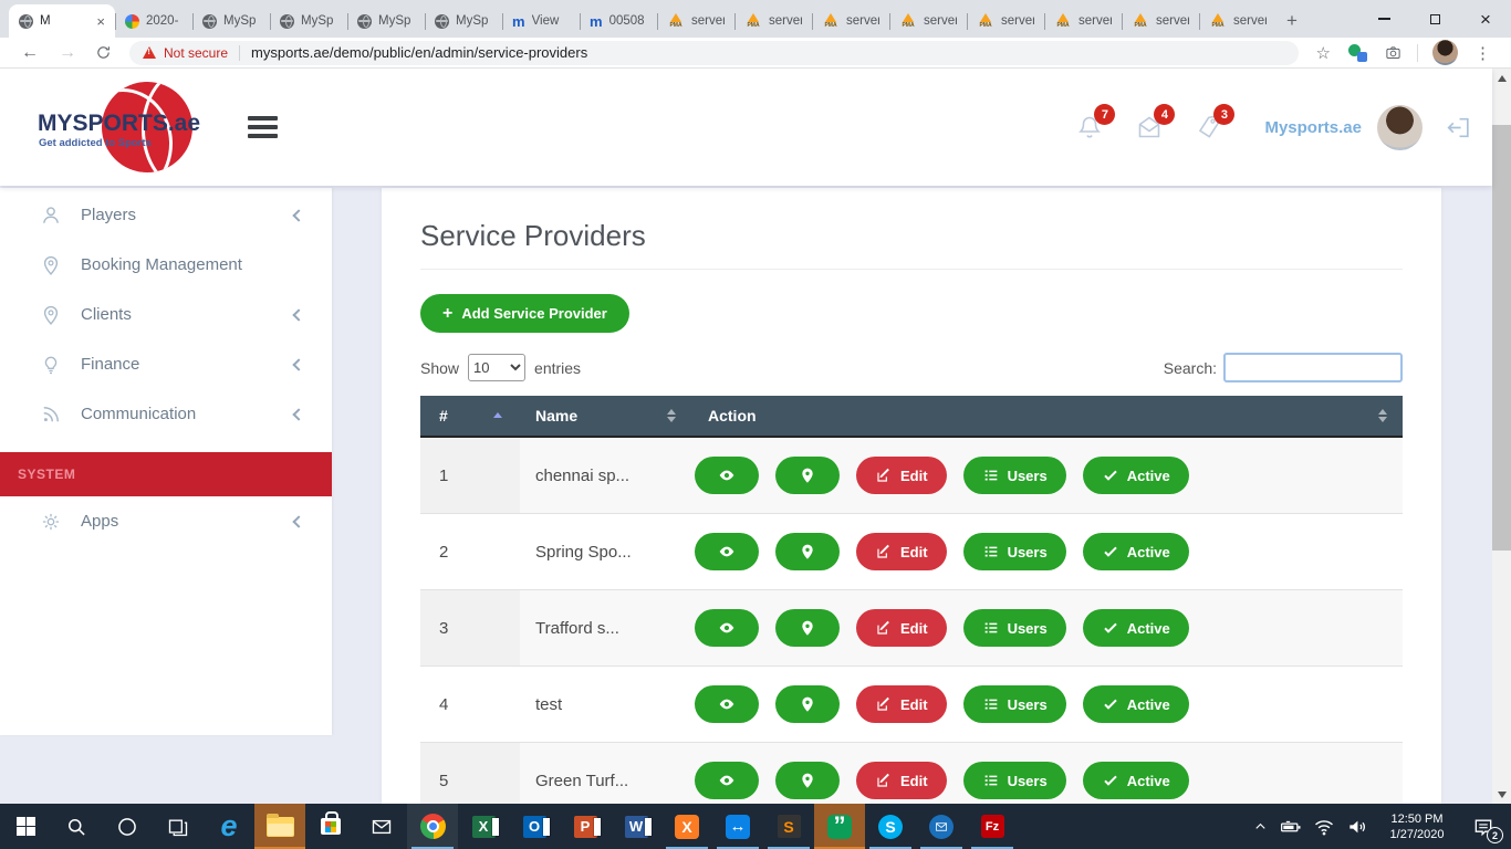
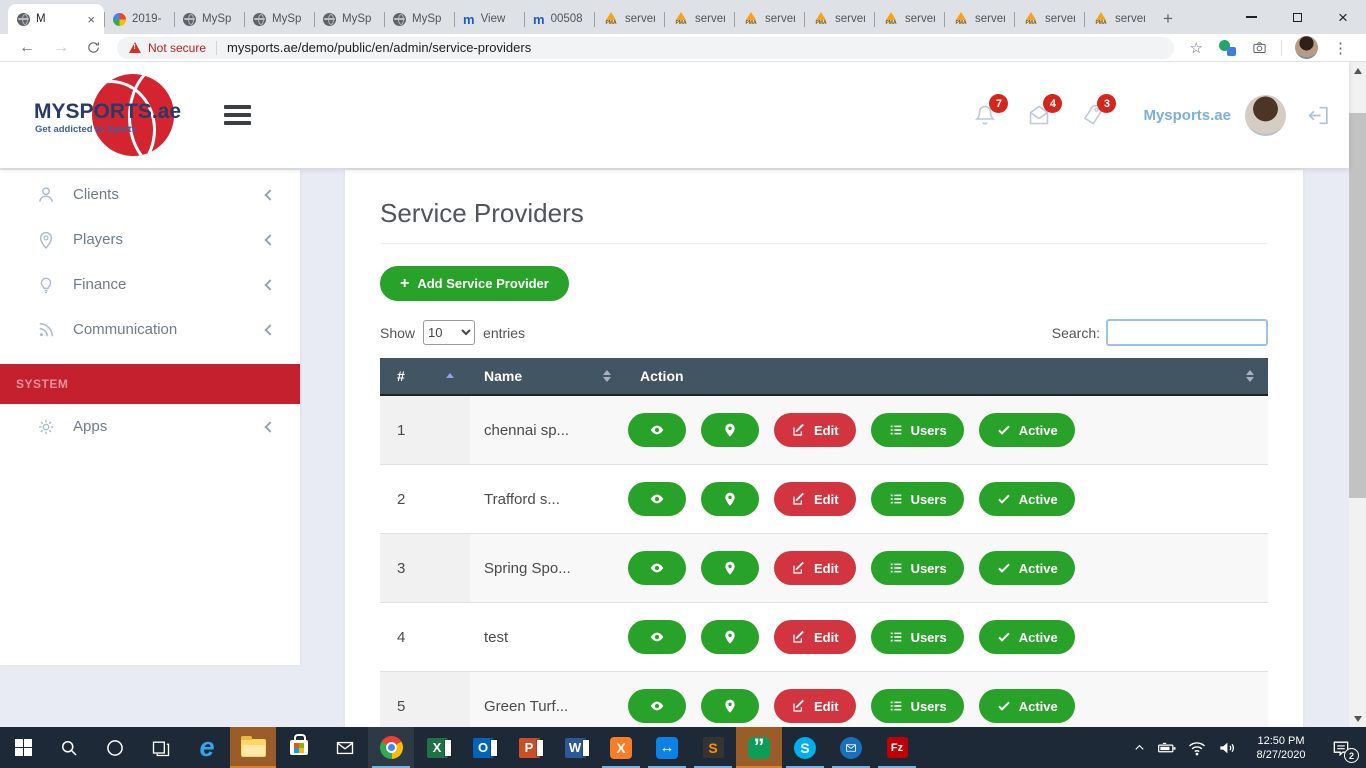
  M
  ×
- 2020-
+ 2019-
  MySp
  MySp
  MySp
  MySp
  m
  View
  m
  00508
  serve
  serve
  serve
  serve
  serve
  serve
  serve
  serve
  +
  ×
  ←
  →
  Not secure
  mysports.ae/demo/public/en/admin/service-providers
  ☆
  ⋮
  MYSPORTS.ae
  Get addicted to Sports
  7
  4
  3
  Mysports.ae
- Players
+ Clients
- Booking Management
- Clients
+ Players
  Finance
  Communication
  SYSTEM
  Apps
  Service Providers
  +
  Add Service Provider
  Show
  10
  entries
  Search:
  #
  Name
  Action
  1
  chennai sp...
  Edit
  Users
  Active
  2
- Spring Spo...
+ Trafford s...
  Edit
  Users
  Active
  3
- Trafford s...
+ Spring Spo...
  Edit
  Users
  Active
  4
  test
  Edit
  Users
  Active
  5
  Green Turf...
  Edit
  Users
  Active
  e
  X
  O
  P
  W
  X
  ↔
  S
  ”
  S
  Fz
  12:50 PM
- 1/27/2020
+ 8/27/2020
  2
